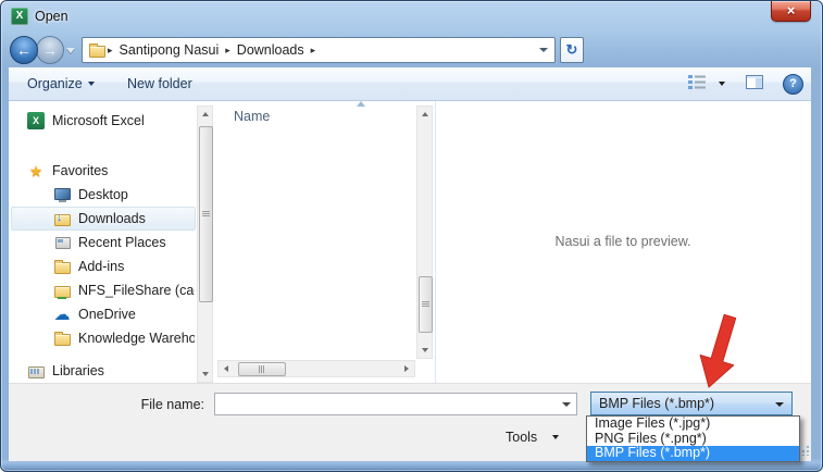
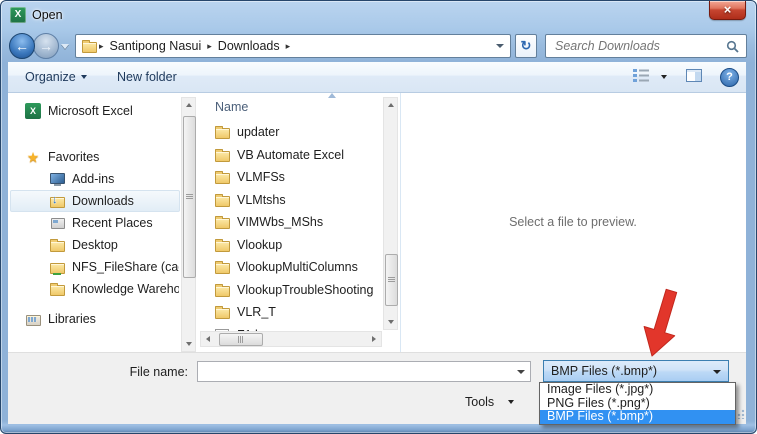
  Open
  ×
  ▸
  Santipong Nasui
  ▸
  Downloads
  ▸
+ Search Downloads
  Organize
  New folder
  ?
  Microsoft Excel
  Favorites
- Desktop
+ Add-ins
  Downloads
  Recent Places
- Add-ins
+ Desktop
  NFS_FileShare (ca
- OneDrive
  Knowledge Wareho
  Libraries
  Name
+ updater
+ VB Automate Excel
+ VLMFSs
+ VLMtshs
+ VIMWbs_MShs
+ Vlookup
+ VlookupMultiColumns
+ VlookupTroubleShooting
+ VLR_T
- Nasui a file to preview.
+ Select a file to preview.
  File name:
  BMP Files (*.bmp*)
  Tools
  Image Files (*.jpg*)
  PNG Files (*.png*)
  BMP Files (*.bmp*)
